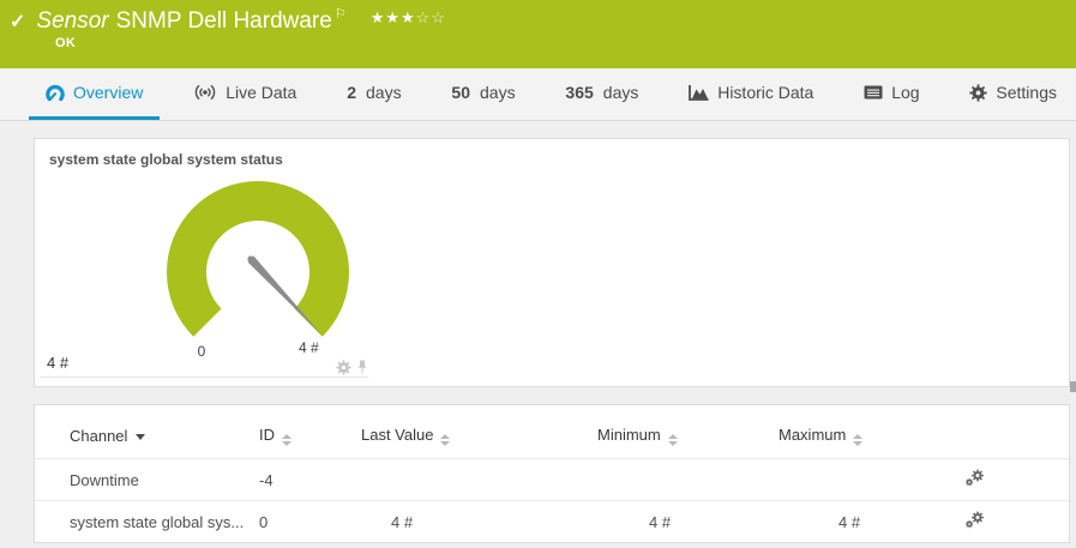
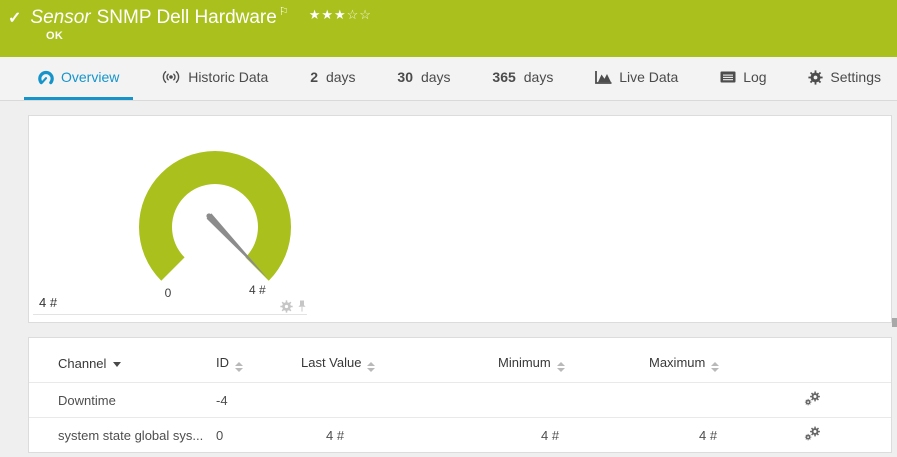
  ✓
  Sensor SNMP Dell Hardware ⚐
  ★★★☆☆
  OK
  Overview
- Live Data
+ Historic Data
  2
  days
- 50
+ 30
  days
  365
  days
- Historic Data
+ Live Data
  Log
  Settings
- system state global system status
  0
  4 #
  4 #
  Channel	ID	Last Value	Minimum	Maximum
  Downtime	-4
  system state global sys...	0	4 #	4 #	4 #
